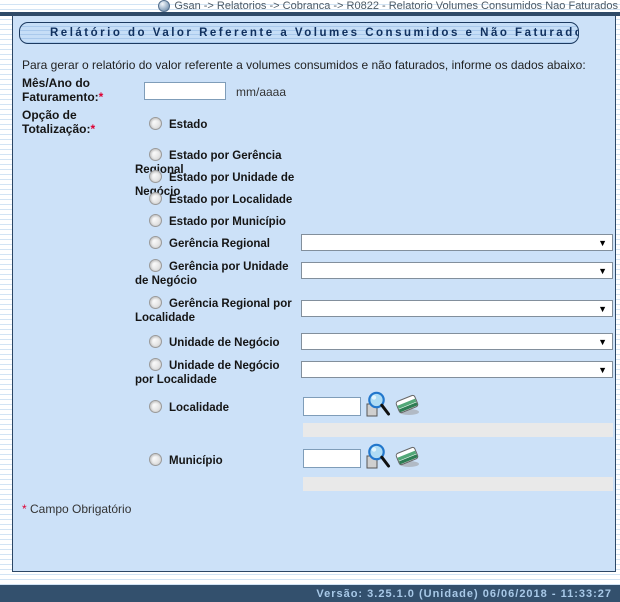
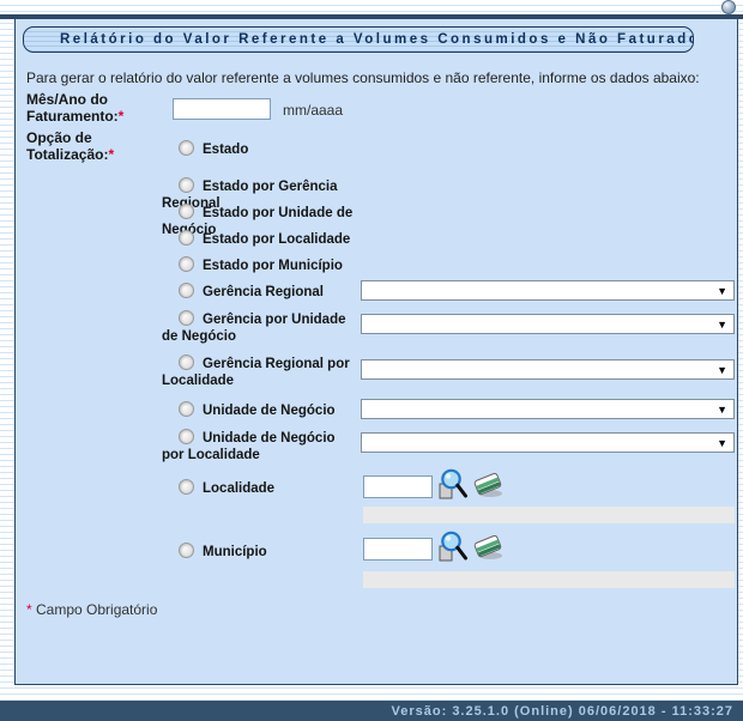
- Gsan -> Relatorios -> Cobranca -> R0822 - Relatorio Volumes Consumidos Nao Faturados
  Relátório do Valor Referente a Volumes Consumidos e Não Faturad
- Para gerar o relatório do valor referente a volumes consumidos e não faturados, informe os dados abaixo:
+ Para gerar o relatório do valor referente a volumes consumidos e não referente, informe os dados abaixo:
  Mês/Ano do
  Faturamento:*
  mm/aaaa
  Opção de
  Totalização:*
  Estado
  Estado por Gerência Reonal
  Estado por Unidade de Neócio
  Estado por Localidade
  Estado por Município
  Gerência Regional
  ▼
  Gerência por Unidade
  de Negócio
  ▼
  Gerência Regional por
  Localidade
  ▼
  Unidade de Negócio
  ▼
  Unidade de Negócio
  por Localidade
  ▼
  Localidade
  Município
  * Campo Obrigatório
- Versão: 3.25.1.0 (Unidade) 06/06/2018 - 11:33:27
+ Versão: 3.25.1.0 (Online) 06/06/2018 - 11:33:27
